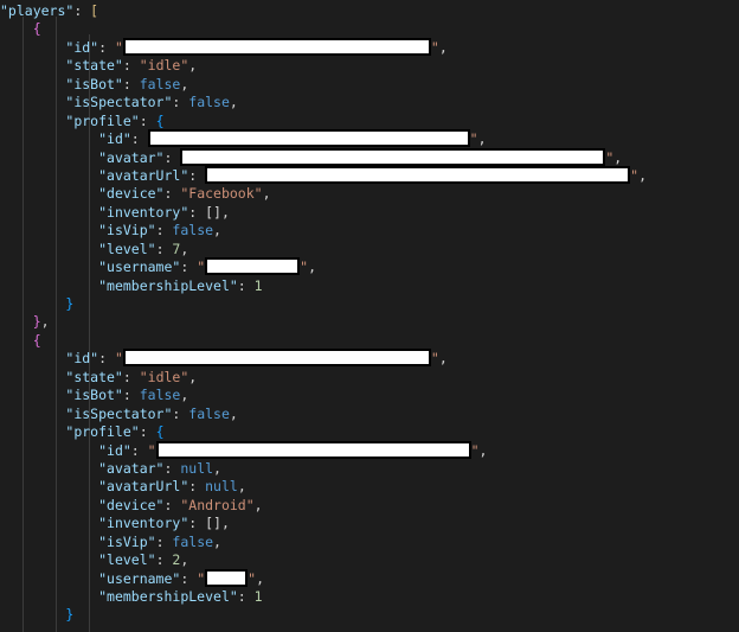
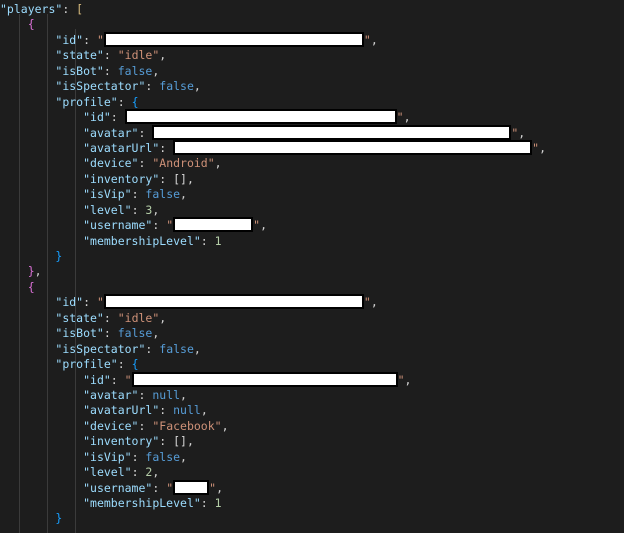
  "players": [
  {
  "id": " ",
  "state": "idle",
  "isBot": false,
  "isSpectator": false,
  "profile": {
  "id": ",
  "avatar": ",
  "avatarUrl": ",
- "device": "Facebook",
+ "device": "Android",
  "inventory": [],
  "isVip": false,
- "level": 7,
+ "level": 3,
  "username": " ",
  "membershipLevel": 1
  }
  },
  {
  "id": " ",
  "state": "idle",
  "isBot": false,
  "isSpectator": false,
  "profile": {
  "id": " ",
  "avatar": null,
  "avatarUrl": null,
- "device": "Android",
+ "device": "Facebook",
  "inventory": [],
  "isVip": false,
  "level": 2,
  "username": " ",
  "membershipLevel": 1
  }
